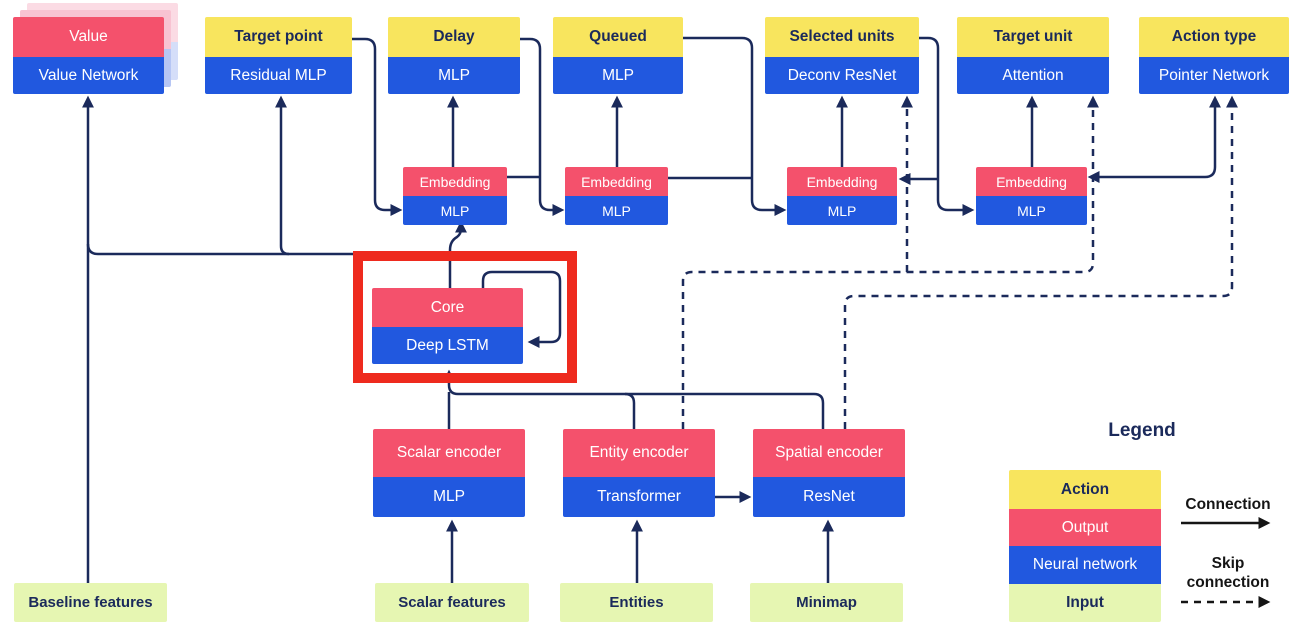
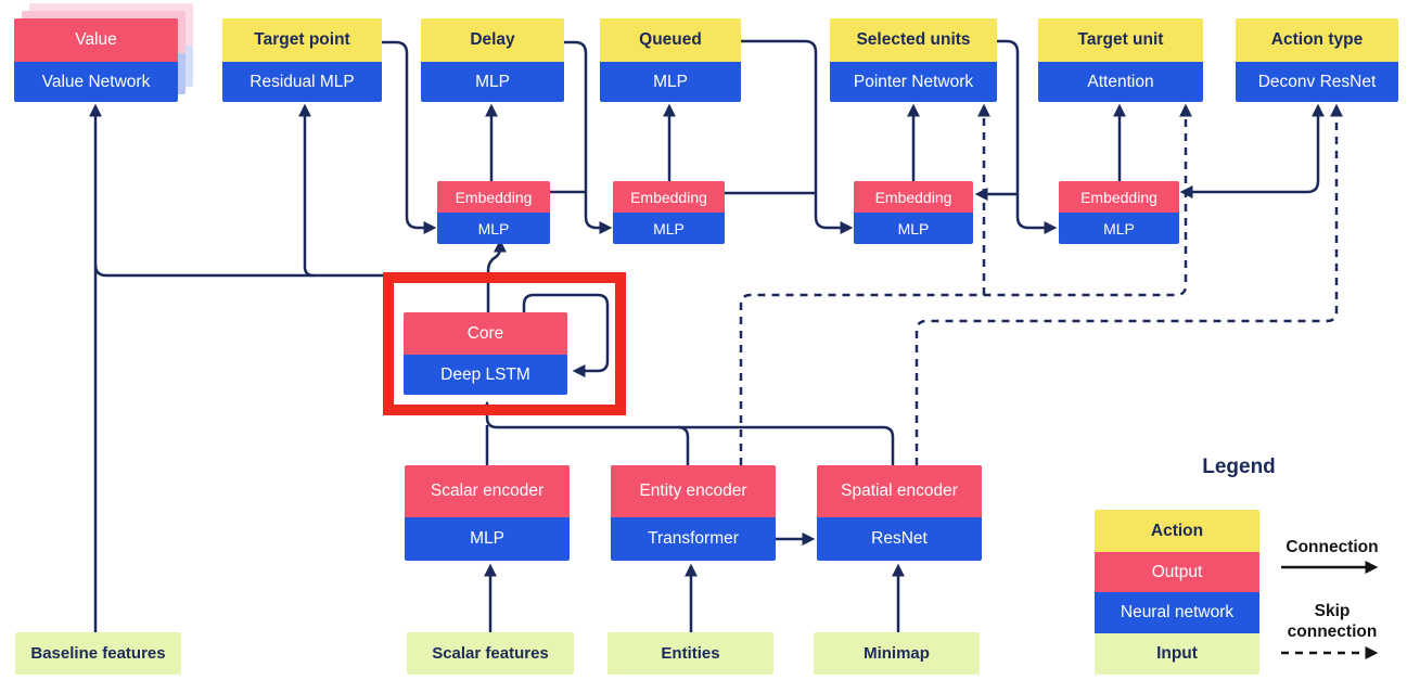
  Value
  Value Network
  Target point
  Residual MLP
  Delay
  MLP
  Queued
  MLP
  Selected units
- Deconv ResNet
+ Pointer Network
  Target unit
  Attention
  Action type
- Pointer Network
+ Deconv ResNet
  Embedding
  MLP
  Embedding
  MLP
  Embedding
  MLP
  Embedding
  MLP
  Core
  Deep LSTM
  Scalar encoder
  MLP
  Entity encoder
  Transformer
  Spatial encoder
  ResNet
  Baseline features
  Scalar features
  Entities
  Minimap
  Legend
  Action
  Output
  Neural network
  Input
  Connection
  Skip connection
